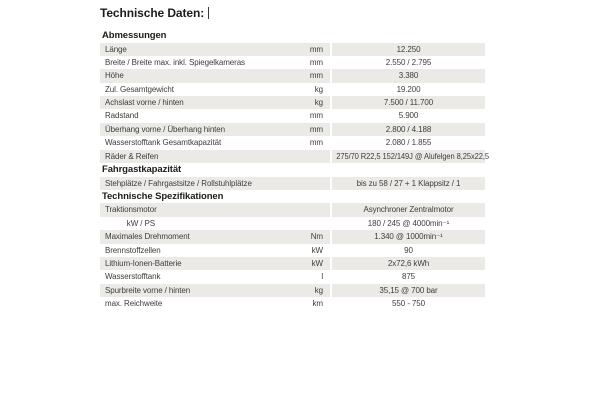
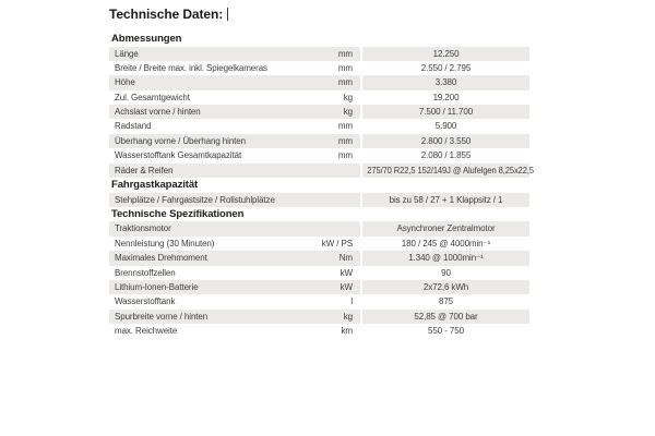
  Technische Daten:
  Abmessungen
  Länge
  mm
  12.250
  Breite / Breite max. inkl. Spiegelkameras
  mm
  2.550 / 2.795
  Höhe
  mm
  3.380
  Zul. Gesamtgewicht
  kg
  19.200
  Achslast vorne / hinten
  kg
  7.500 / 11.700
  Radstand
  mm
  5.900
  Überhang vorne / Überhang hinten
  mm
- 2.800 / 4.188
+ 2.800 / 3.550
  Wasserstofftank Gesamtkapazität
  mm
  2.080 / 1.855
  Räder & Reifen
  275/70 R22,5 152/149J @ Alufelgen 8,25x22,5
  Fahrgastkapazität
  Stehplätze / Fahrgastsitze / Rollstuhlplätze
  bis zu 58 / 27 + 1 Klappsitz / 1
  Technische Spezifikationen
  Traktionsmotor
  Asynchroner Zentralmotor
+ Nennleistung (30 Minuten)
  kW / PS
  180 / 245 @ 4000min⁻¹
  Maximales Drehmoment
  Nm
  1.340 @ 1000min⁻¹
  Brennstoffzellen
  kW
  90
  Lithium-Ionen-Batterie
  kW
  2x72,6 kWh
  Wasserstofftank
  l
  875
  Spurbreite vorne / hinten
  kg
- 35,15 @ 700 bar
+ 52,85 @ 700 bar
  max. Reichweite
  km
  550 - 750
